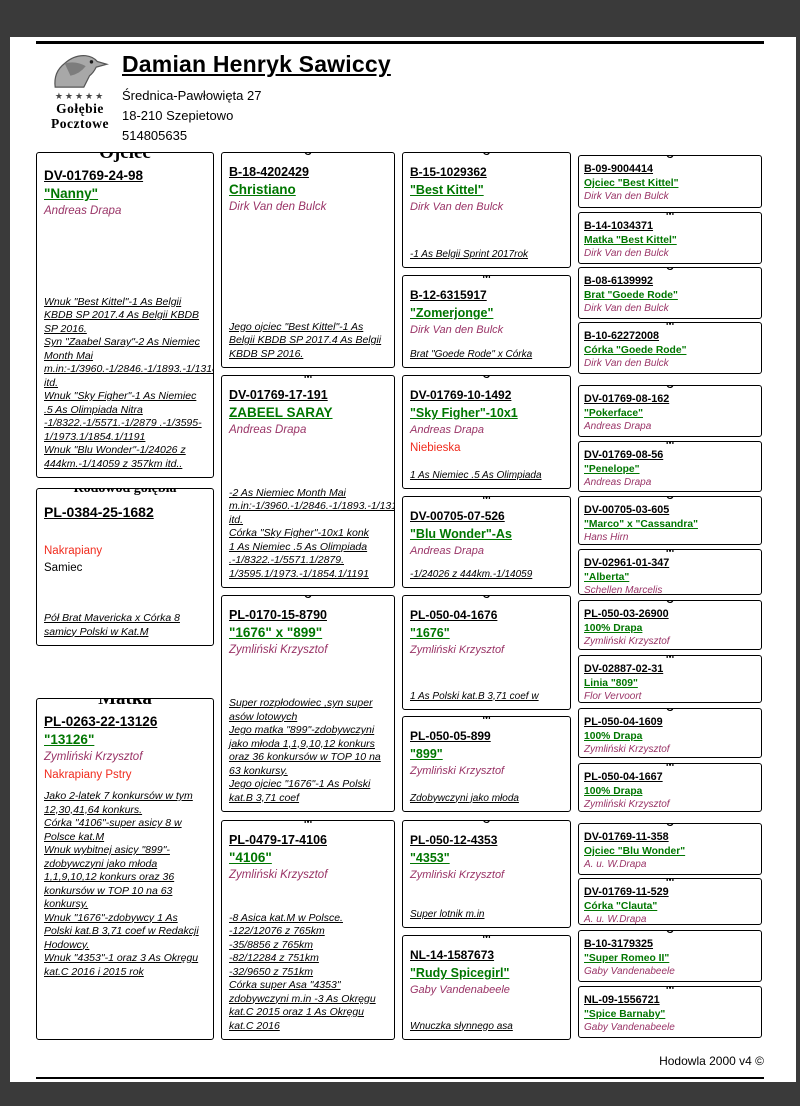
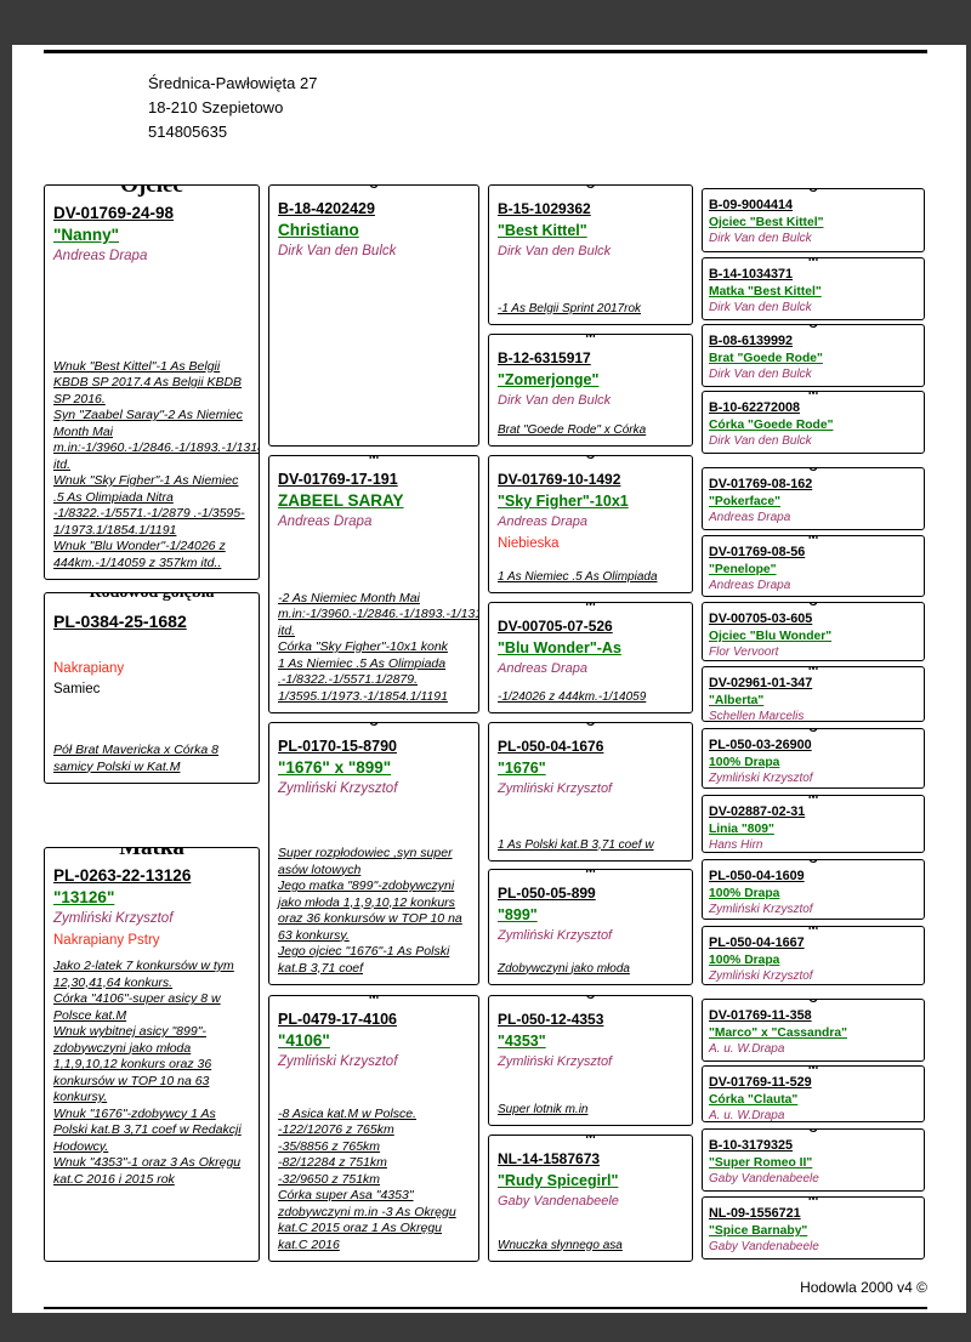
- ★★★★★
- Gołębie
- Pocztowe
- Damian Henryk Sawiccy
  Średnica-Pawłowięta 27
  18-210 Szepietowo
  514805635
  Ojciec
  DV-01769-24-98
  "Nanny"
  Andreas Drapa
  Wnuk "Best Kittel"-1 As Belgii KBDB SP 2017.4 As Belgii KBDB SP 2016.
  Syn "Zaabel Saray"-2 As Niemiec Month Mai m.in:-1/3960.-1/2846.-1/1893.-1/131 itd.
  Wnuk "Sky Figher"-1 As Niemiec .5 As Olimpiada Nitra -1/8322.-1/5571.-1/2879 .-1/3595-1/1973.1/1854.1/1191
  Wnuk "Blu Wonder"-1/24026 z 444km.-1/14059 z 357km itd..
  Rodowód gołębia
  PL-0384-25-1682
  Nakrapiany
  Samiec
  Pół Brat Mavericka x Córka 8 samicy Polski w Kat.M
  Matka
  PL-0263-22-13126
  "13126"
  Zymliński Krzysztof
  Nakrapiany Pstry
  Jako 2-latek 7 konkursów w tym 12,30,41,64 konkurs.
  Córka "4106"-super asicy 8 w Polsce kat.M
  Wnuk wybitnej asicy "899"-zdobywczyni jako młoda 1,1,9,10,12 konkurs oraz 36 konkursów w TOP 10 na 63 konkursy.
  Wnuk "1676"-zdobywcy 1 As Polski kat.B 3,71 coef w Redakcji Hodowcy.
  Wnuk "4353"-1 oraz 3 As Okręgu kat.C 2016 i 2015 rok
  O
  B-18-4202429
  Christiano
  Dirk Van den Bulck
- Jego ojciec "Best Kittel"-1 As Belgii KBDB SP 2017.4 As Belgii KBDB SP 2016.
  M
  DV-01769-17-191
  ZABEEL SARAY
  Andreas Drapa
  -2 As Niemiec Month Mai m.in:-1/3960.-1/2846.-1/1893.-1/13 itd.
  Córka "Sky Figher"-10x1 konk
  1 As Niemiec .5 As Olimpiada .-1/8322.-1/5571.1/2879. 1/3595.1/1973.-1/1854.1/1191
  O
  PL-0170-15-8790
  "1676" x "899"
  Zymliński Krzysztof
  Super rozpłodowiec ,syn super asów lotowych
  Jego matka "899"-zdobywczyni jako młoda 1,1,9,10,12 konkurs oraz 36 konkursów w TOP 10 na 63 konkursy.
  Jego ojciec "1676"-1 As Polski kat.B 3,71 coef
  M
  PL-0479-17-4106
  "4106"
  Zymliński Krzysztof
  -8 Asica kat.M w Polsce.
  -122/12076 z 765km
  -35/8856 z 765km
  -82/12284 z 751km
  -32/9650 z 751km
  Córka super Asa "4353" zdobywczyni m.in -3 As Okręgu kat.C 2015 oraz 1 As Okręgu kat.C 2016
  O
  B-15-1029362
  "Best Kittel"
  Dirk Van den Bulck
  -1 As Belgii Sprint 2017rok
  M
  B-12-6315917
  "Zomerjonge"
  Dirk Van den Bulck
  Brat "Goede Rode" x Córka
  O
  DV-01769-10-1492
  "Sky Figher"-10x1
  Andreas Drapa
  Niebieska
  1 As Niemiec .5 As Olimpiada
  M
  DV-00705-07-526
  "Blu Wonder"-As
  Andreas Drapa
  -1/24026 z 444km.-1/14059
  O
  PL-050-04-1676
  "1676"
  Zymliński Krzysztof
  1 As Polski kat.B 3,71 coef w
  M
  PL-050-05-899
  "899"
  Zymliński Krzysztof
  Zdobywczyni jako młoda
  O
  PL-050-12-4353
  "4353"
  Zymliński Krzysztof
  Super lotnik m.in
  M
  NL-14-1587673
  "Rudy Spicegirl"
  Gaby Vandenabeele
  Wnuczka słynnego asa
  O
  B-09-9004414
  Ojciec "Best Kittel"
  Dirk Van den Bulck
  M
  B-14-1034371
  Matka "Best Kittel"
  Dirk Van den Bulck
  O
  B-08-6139992
  Brat "Goede Rode"
  Dirk Van den Bulck
  M
  B-10-62272008
  Córka "Goede Rode"
  Dirk Van den Bulck
  O
  DV-01769-08-162
  "Pokerface"
  Andreas Drapa
  M
  DV-01769-08-56
  "Penelope"
  Andreas Drapa
  O
  DV-00705-03-605
- "Marco" x "Cassandra"
+ Ojciec "Blu Wonder"
- Hans Hirn
+ Flor Vervoort
  M
  DV-02961-01-347
  "Alberta"
  Schellen Marcelis
  O
  PL-050-03-26900
  100% Drapa
  Zymliński Krzysztof
  M
  DV-02887-02-31
  Linia "809"
- Flor Vervoort
+ Hans Hirn
  O
  PL-050-04-1609
  100% Drapa
  Zymliński Krzysztof
  M
  PL-050-04-1667
  100% Drapa
  Zymliński Krzysztof
  O
  DV-01769-11-358
- Ojciec "Blu Wonder"
+ "Marco" x "Cassandra"
  A. u. W.Drapa
  M
  DV-01769-11-529
  Córka "Clauta"
  A. u. W.Drapa
  O
  B-10-3179325
  "Super Romeo II"
  Gaby Vandenabeele
  M
  NL-09-1556721
  "Spice Barnaby"
  Gaby Vandenabeele
  Hodowla 2000 v4 ©
